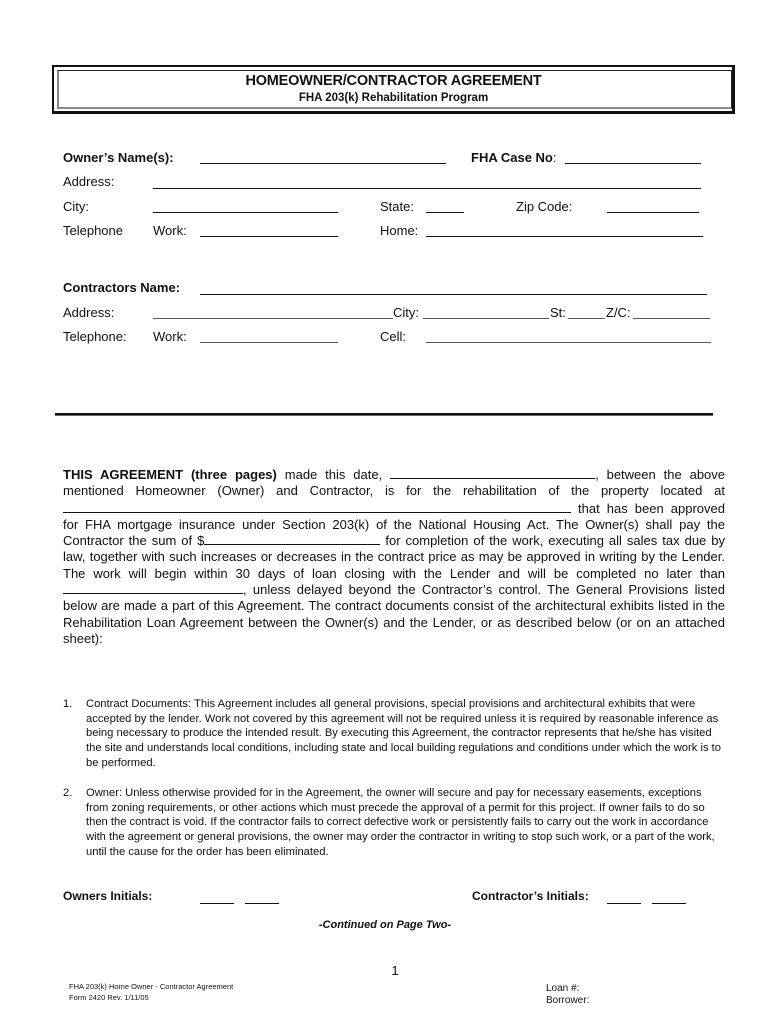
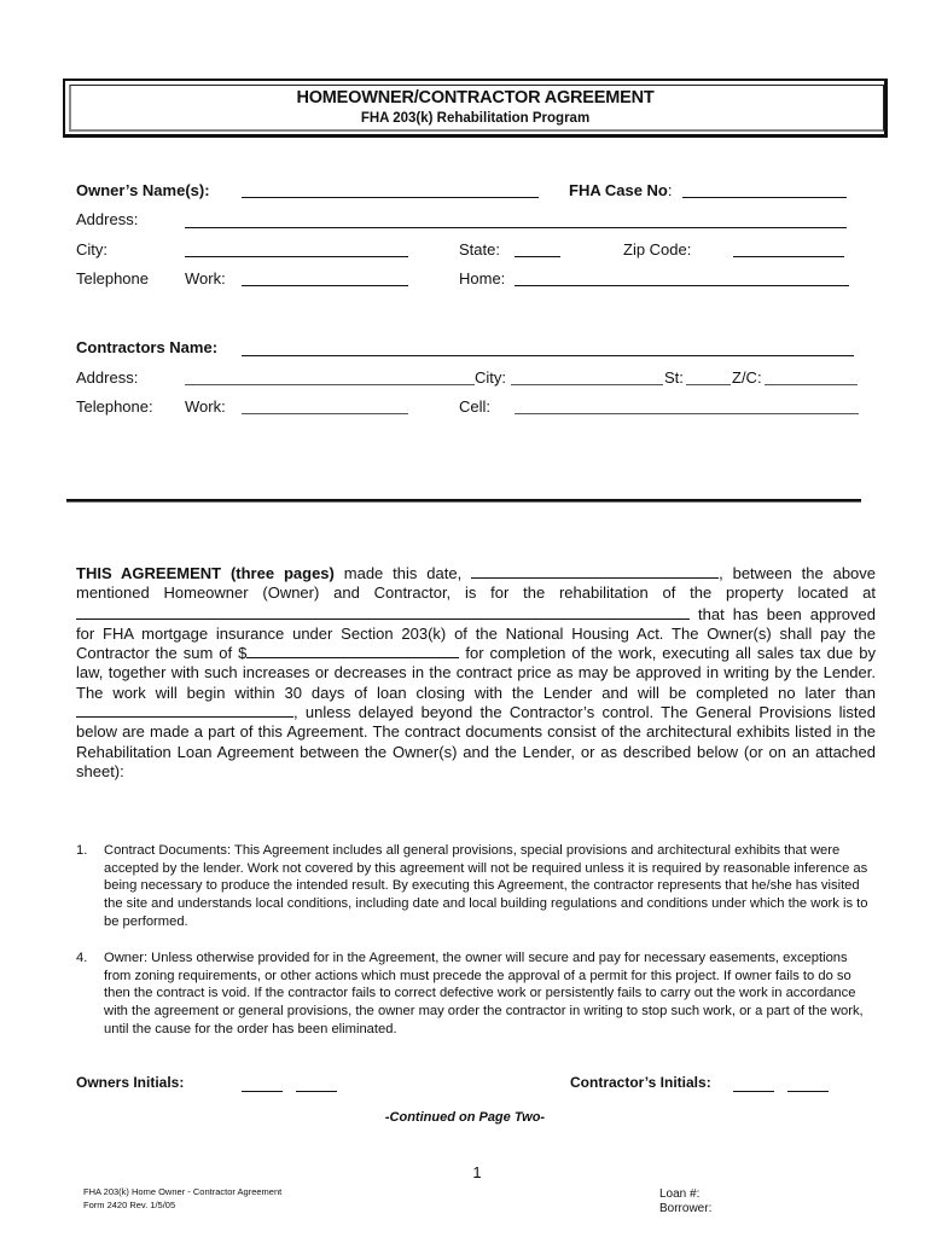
  HOMEOWNER/CONTRACTOR AGREEMENT
  FHA 203(k) Rehabilitation Program
  Owner’s Name(s):
  FHA Case No:
  Address:
  City:
  State:
  Zip Code:
  Telephone
  Work:
  Home:
  Contractors Name:
  Address:
  City:
  St:
  Z/C:
  Telephone:
  Work:
  Cell:
  THIS AGREEMENT (three pages) made this date, , between the above mentioned Homeowner (Owner) and Contractor, is for the rehabilitation of the property located at that has been approved for FHA mortgage insurance under Section 203(k) of the National Housing Act. The Owner(s) shall pay the Contractor the sum of $ for completion of the work, executing all sales tax due by law, together with such increases or decreases in the contract price as may be approved in writing by the Lender. The work will begin within 30 days of loan closing with the Lender and will be completed no later than , unless delayed beyond the Contractor’s control. The General Provisions listed below are made a part of this Agreement. The contract documents consist of the architectural exhibits listed in the Rehabilitation Loan Agreement between the Owner(s) and the Lender, or as described below (or on an attached sheet):
  1.
- Contract Documents: This Agreement includes all general provisions, special provisions and architectural exhibits that were accepted by the lender. Work not covered by this agreement will not be required unless it is required by reasonable inference as being necessary to produce the intended result. By executing this Agreement, the contractor represents that he/she has visited the site and understands local conditions, including state and local building regulations and conditions under which the work is to be performed.
+ Contract Documents: This Agreement includes all general provisions, special provisions and architectural exhibits that were accepted by the lender. Work not covered by this agreement will not be required unless it is required by reasonable inference as being necessary to produce the intended result. By executing this Agreement, the contractor represents that he/she has visited the site and understands local conditions, including date and local building regulations and conditions under which the work is to be performed.
- 2.
+ 4.
  Owner: Unless otherwise provided for in the Agreement, the owner will secure and pay for necessary easements, exceptions from zoning requirements, or other actions which must precede the approval of a permit for this project. If owner fails to do so then the contract is void. If the contractor fails to correct defective work or persistently fails to carry out the work in accordance with the agreement or general provisions, the owner may order the contractor in writing to stop such work, or a part of the work, until the cause for the order has been eliminated.
  Owners Initials:
  Contractor’s Initials:
  -Continued on Page Two-
  1
  FHA 203(k) Home Owner - Contractor Agreement
- Form 2420 Rev. 1/11/05
+ Form 2420 Rev. 1/5/05
  Loan #:
  Borrower:
